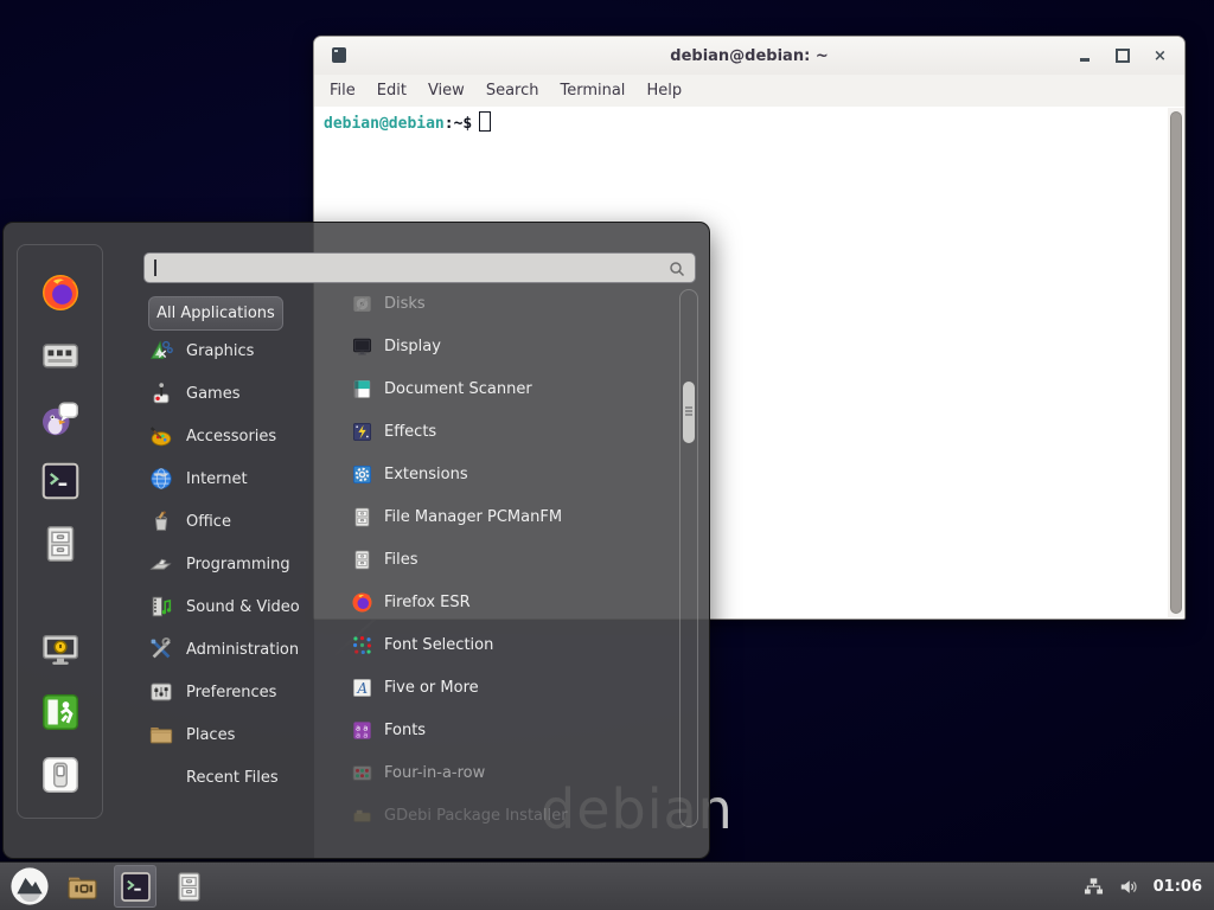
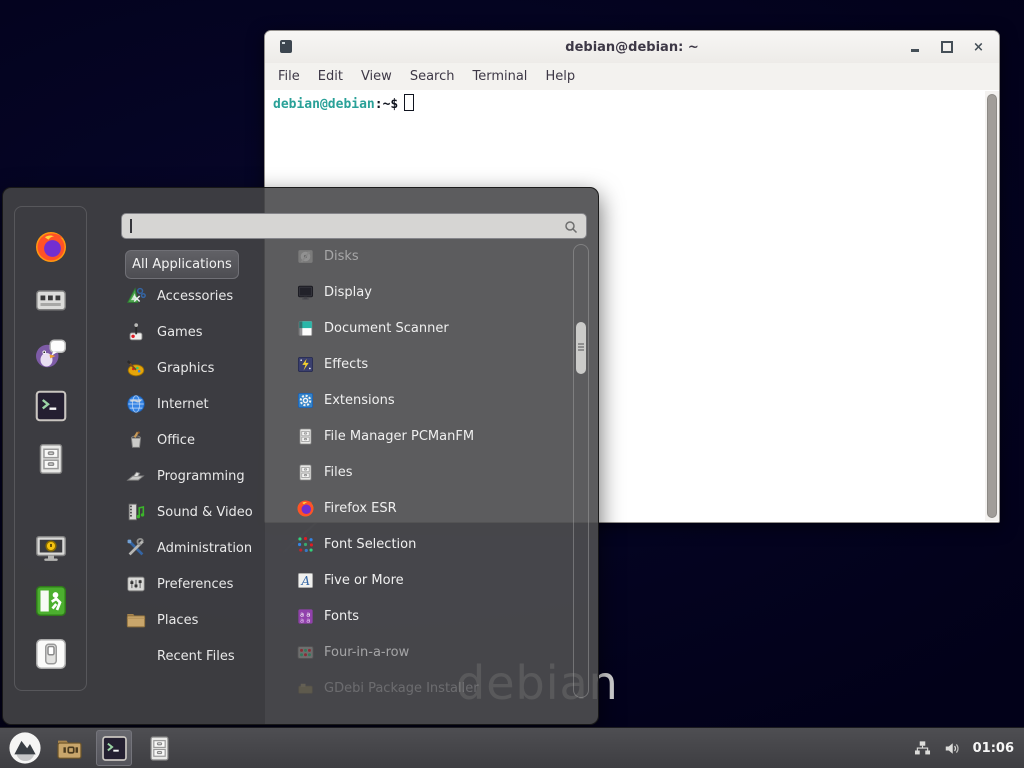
  debian@debian: ~
  ×
  File
  Edit
  View
  Search
  Terminal
  Help
  debian@debian:~$
  All Applications
- Graphics
+ Accessories
  Games
- Accessories
+ Graphics
  Internet
  Office
  Programming
  Sound & Video
  Administration
  Preferences
  Places
  Recent Files
  Disks
  Display
  Document Scanner
  Effects
  Extensions
  File Manager PCManFM
  Files
  Firefox ESR
  Font Selection
  A
  Five or More
  a a
  a a
  Fonts
  Four-in-a-row
  GDebi Package Installer
  01:06
